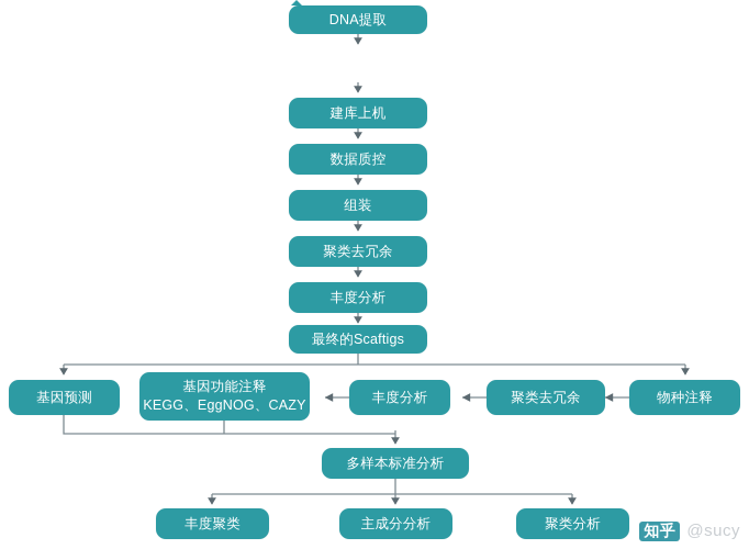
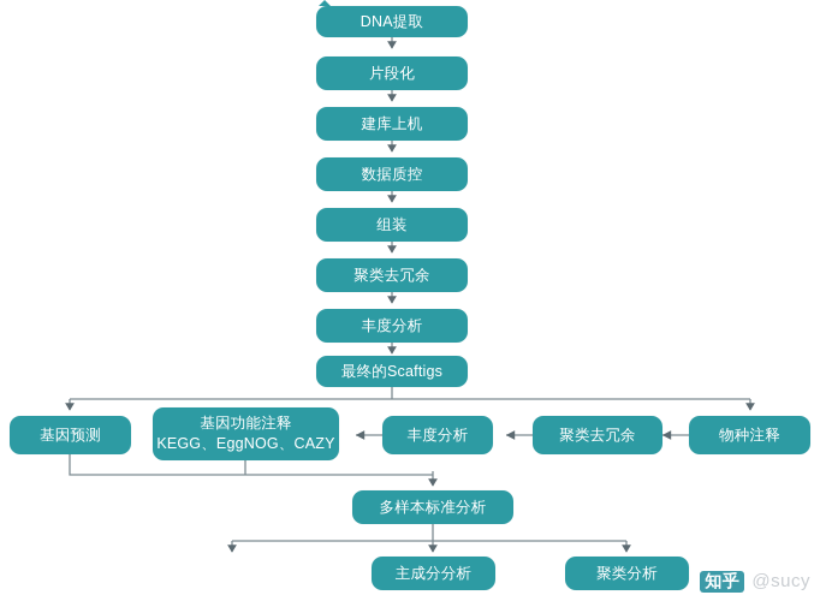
  DNA提取
+ 片段化
  建库上机
  数据质控
  组装
  聚类去冗余
  丰度分析
  最终的Scaftigs
  基因预测
  基因功能注释
  KEGG、EggNOG、CAZY
  丰度分析
  聚类去冗余
  物种注释
  多样本标准分析
- 丰度聚类
  主成分分析
  聚类分析
  知乎
  @sucy
